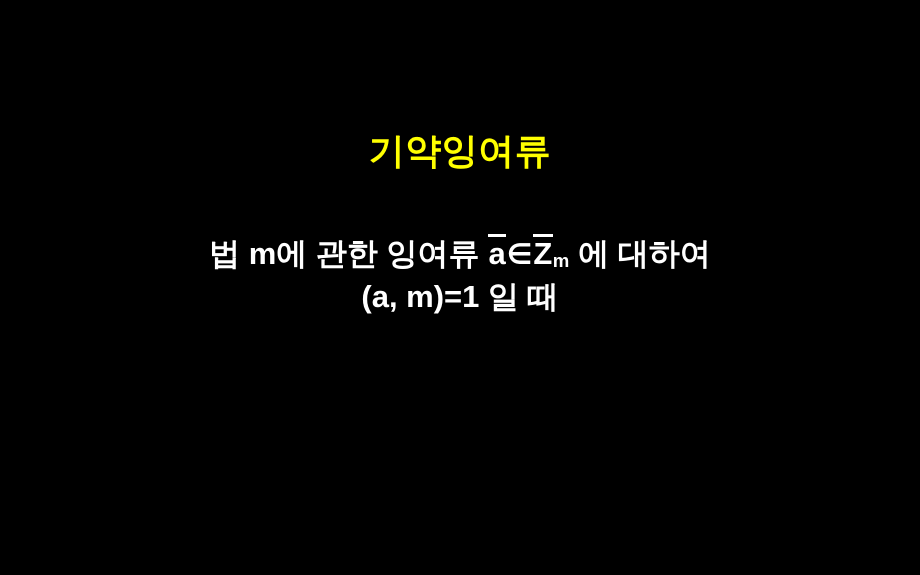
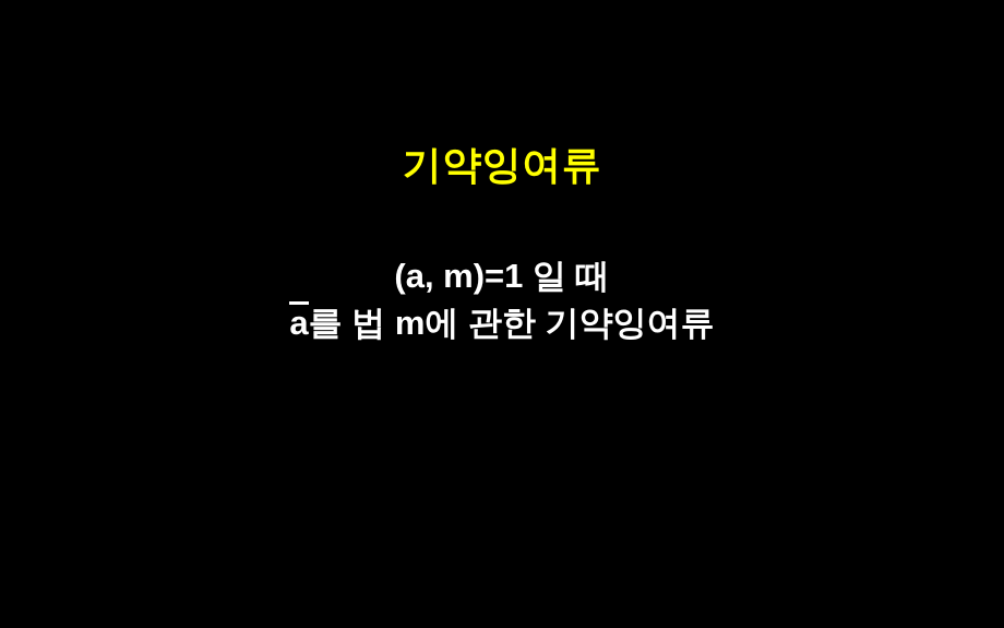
  기약잉여류
- 법 m에 관한 잉여류 a∈Zm 에 대하여
  (a, m)=1 일 때
+ a를 법 m에 관한 기약잉여류
